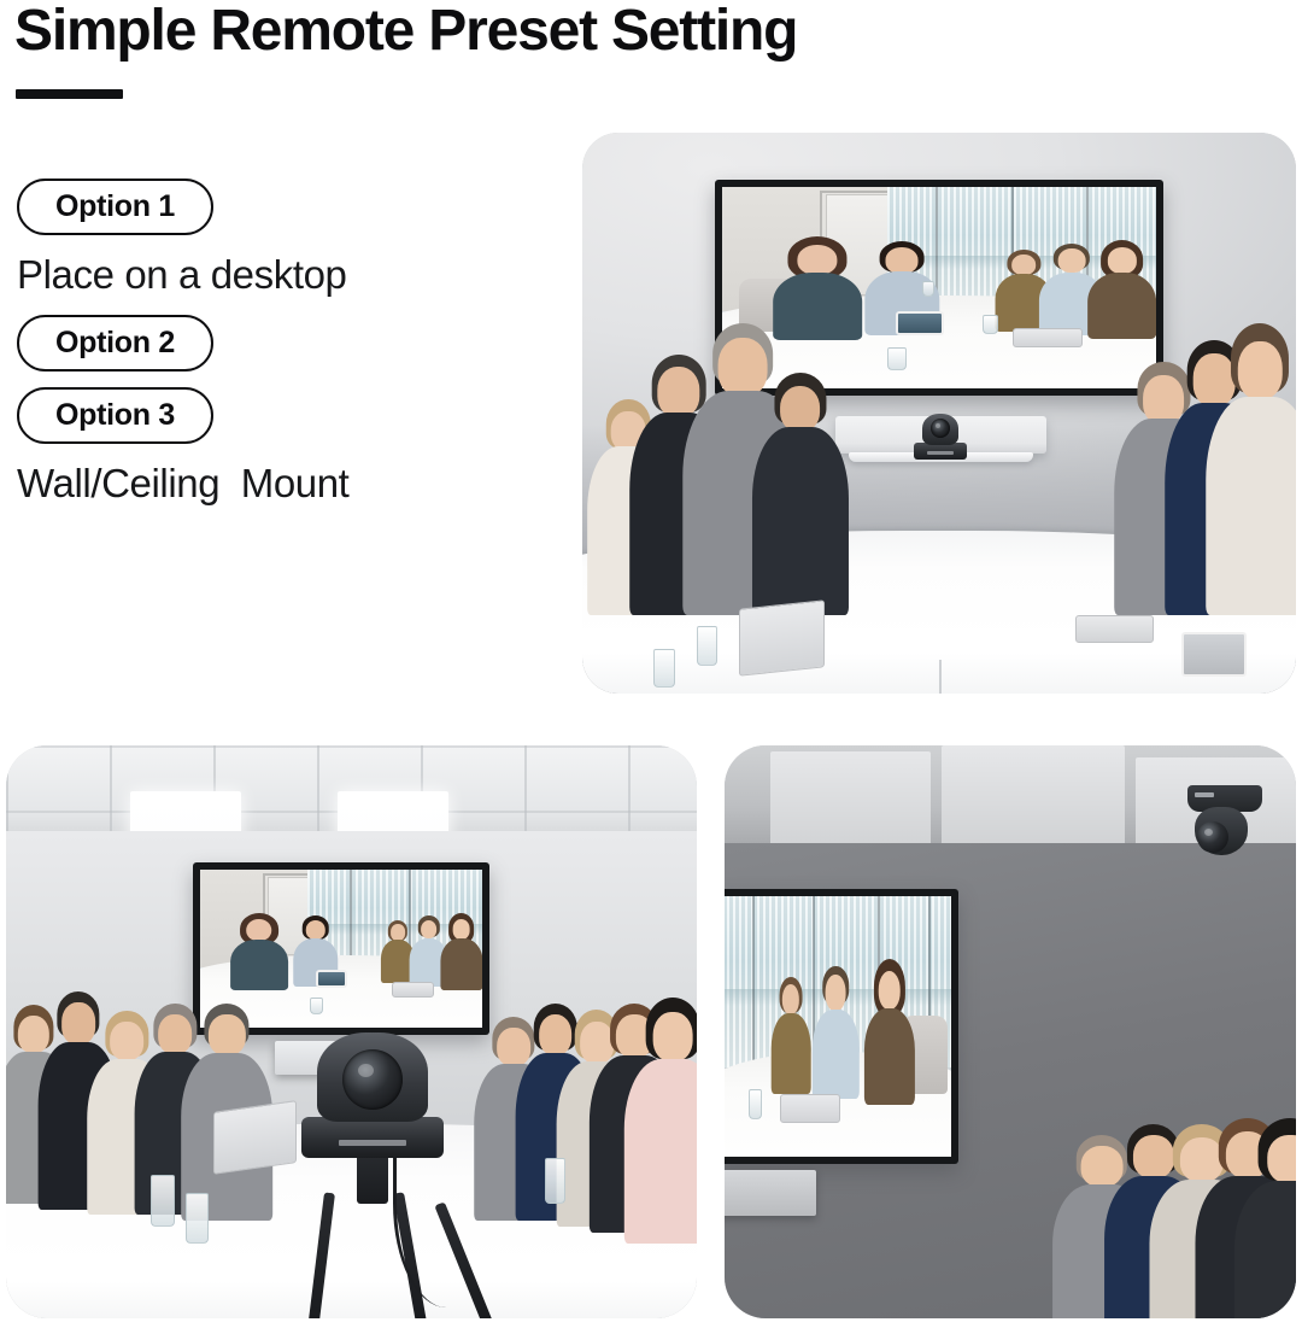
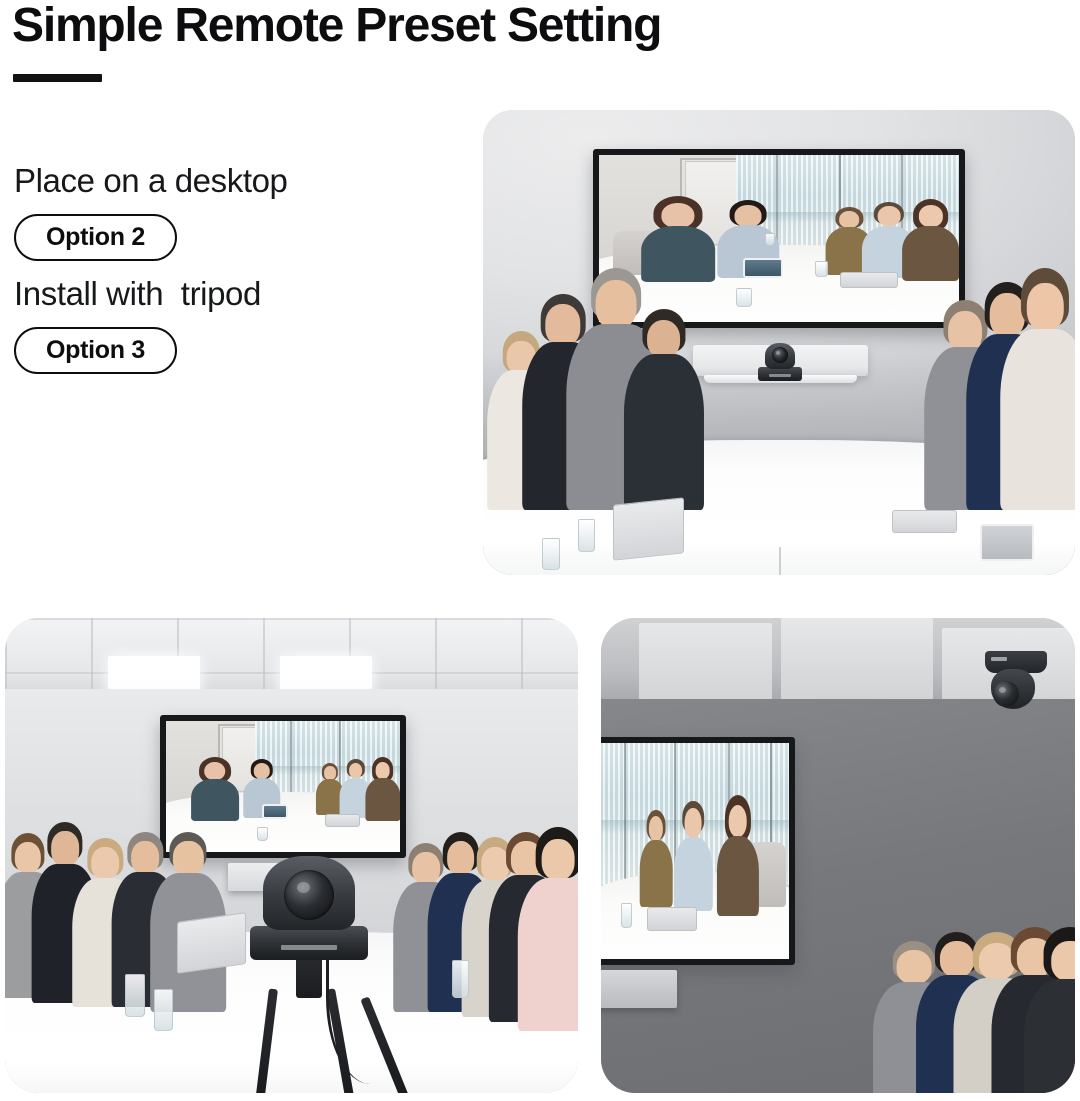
  Simple Remote Preset Setting
- Option 1
  Place on a desktop
  Option 2
+ Install with tripod
  Option 3
- Wall/Ceiling Mount
